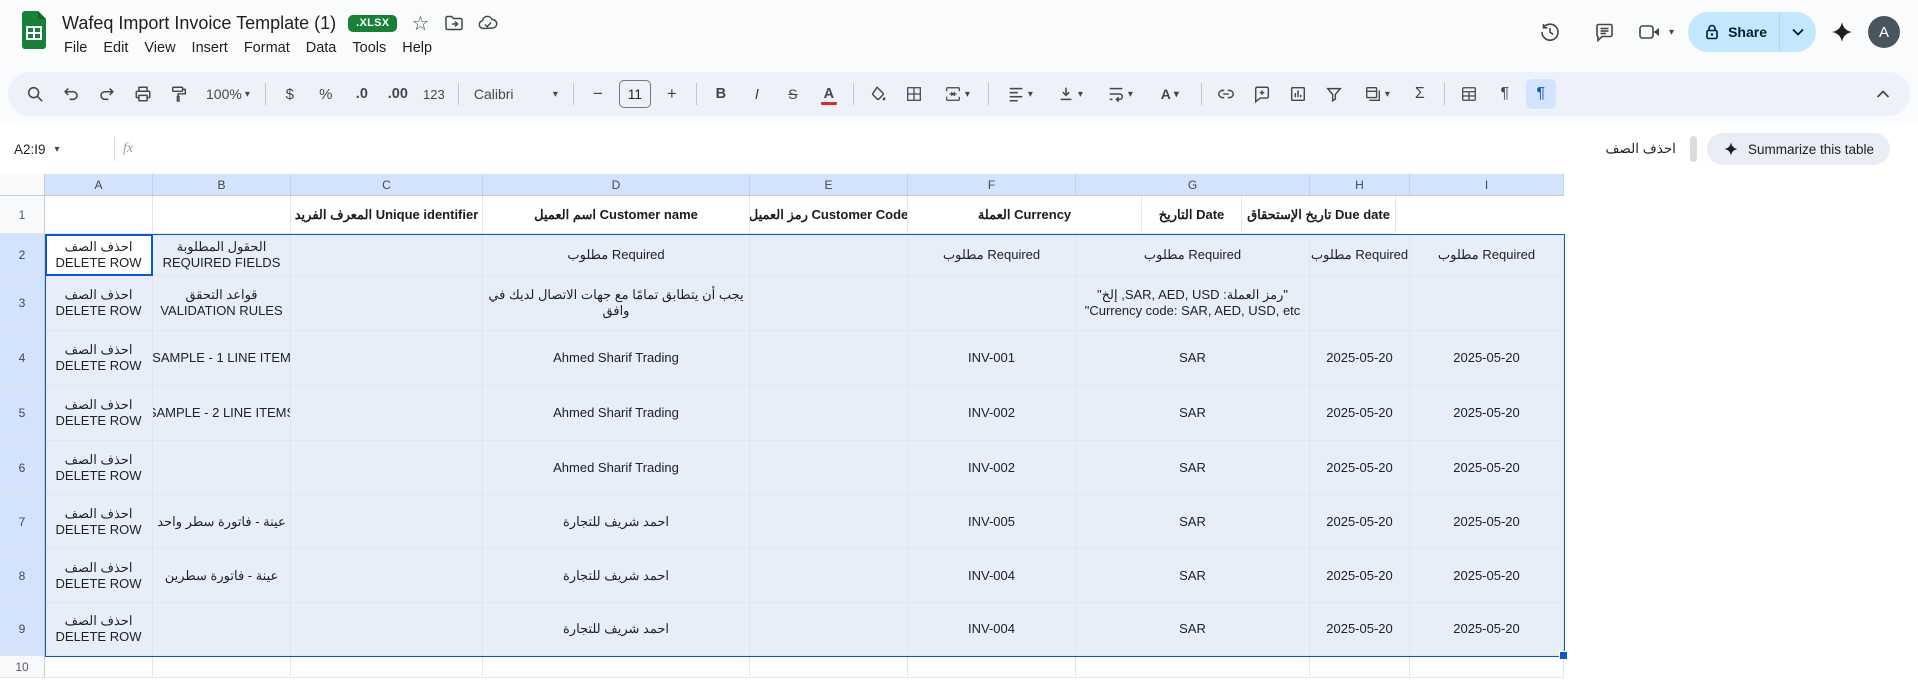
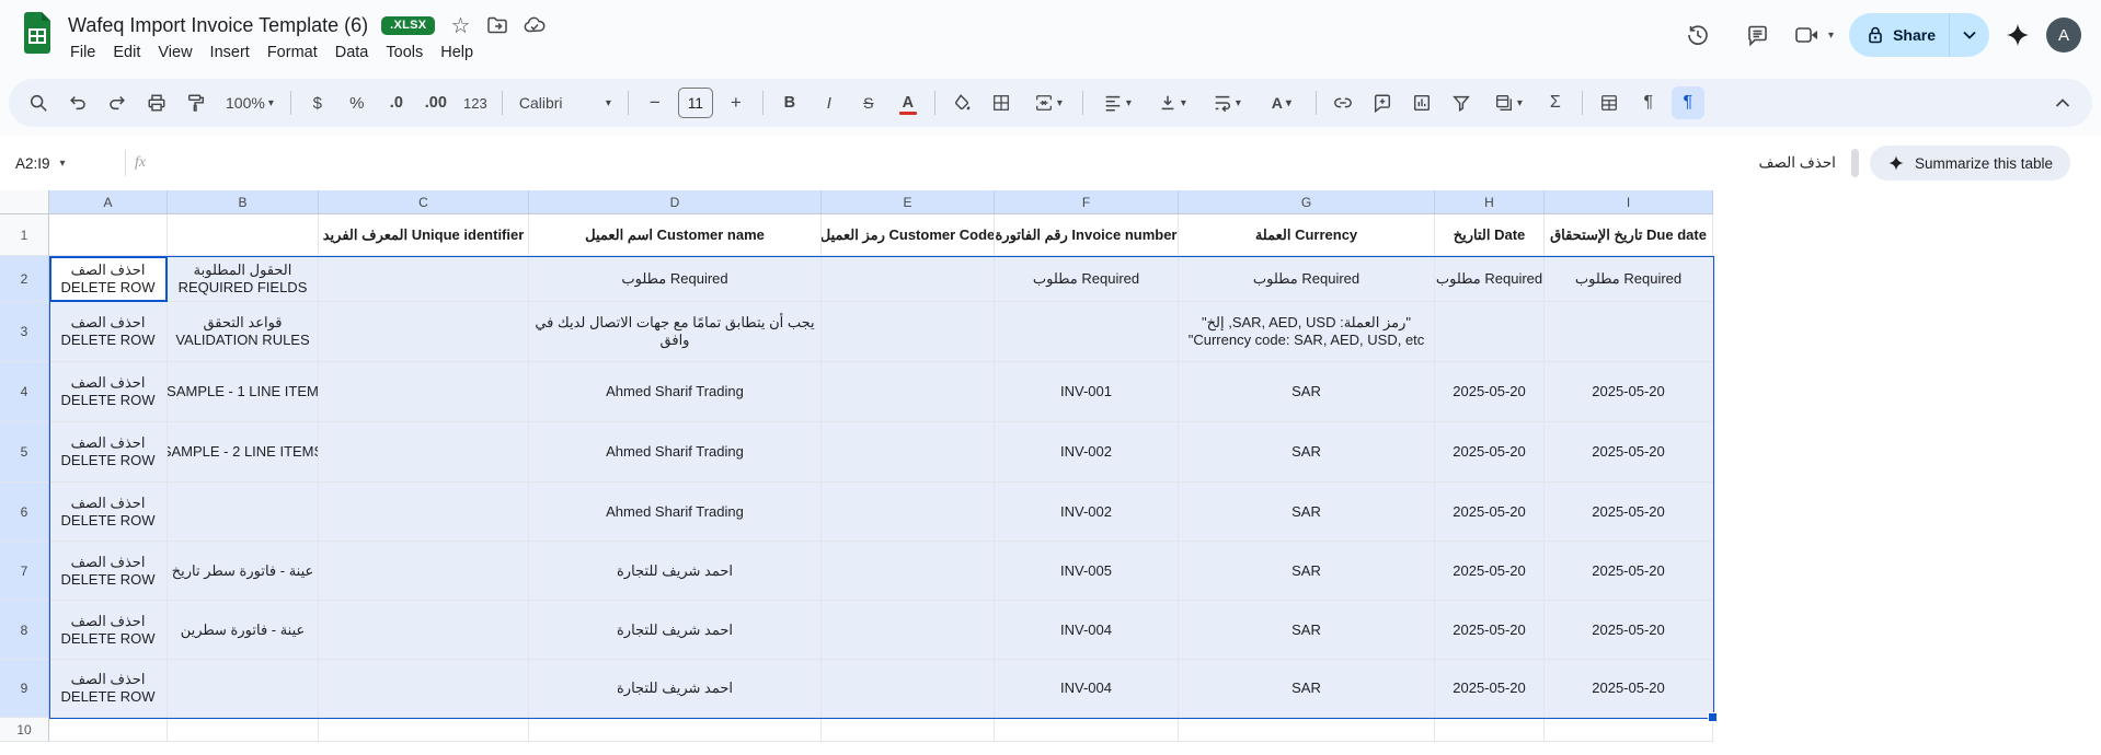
- Wafeq Import Invoice Template (1)
+ Wafeq Import Invoice Template (6)
  .XLSX
  ☆
  File
  Edit
  View
  Insert
  Format
  Data
  Tools
  Help
  ▾
  Share
  A
  100%
  ▾
  $
  %
  .0
  .00
  123
  Calibri
  ▾
  −
  11
  +
  B
  I
  S
  A
  ▾
  ▾
  ▾
  ▾
  A
  ▾
  ▾
  Σ
  ¶
  ¶
  A2:I9
  ▾
  fx
  احذف الصف
  Summarize this table
  A
  B
  C
  D
  E
  F
  G
  H
  I
  1
  المعرف الفريد Unique identifier
  اسم العميل Customer name
  رمز العميل Customer Code
+ رقم الفاتورة Invoice number
  العملة Currency
  التاريخ Date
  تاريخ الإستحقاق Due date
  2
  احذف الصف
  DELETE ROW
  الحقول المطلوبة
  REQUIRED FIELDS
  مطلوب Required
  مطلوب Required
  مطلوب Required
  مطلوب Required
  مطلوب Required
  3
  احذف الصف
  DELETE ROW
  قواعد التحقق
  VALIDATION RULES
  يجب أن يتطابق تمامًا مع جهات الاتصال لديك في
  وافق
  "رمز العملة: SAR, AED, USD, إلخ"
  Currency code: SAR, AED, USD, etc"
  4
  احذف الصف
  DELETE ROW
  SAMPLE - 1 LINE ITEM
  Ahmed Sharif Trading
  INV-001
  SAR
  2025-05-20
  2025-05-20
  5
  احذف الصف
  DELETE ROW
  SAMPLE - 2 LINE ITEM
  Ahmed Sharif Trading
  INV-002
  SAR
  2025-05-20
  2025-05-20
  6
  احذف الصف
  DELETE ROW
  Ahmed Sharif Trading
  INV-002
  SAR
  2025-05-20
  2025-05-20
  7
  احذف الصف
  DELETE ROW
- عينة - فاتورة سطر واحد
+ عينة - فاتورة سطر تاريخ
  احمد شريف للتجارة
  INV-005
  SAR
  2025-05-20
  2025-05-20
  8
  احذف الصف
  DELETE ROW
  عينة - فاتورة سطرين
  احمد شريف للتجارة
  INV-004
  SAR
  2025-05-20
  2025-05-20
  9
  احذف الصف
  DELETE ROW
  احمد شريف للتجارة
  INV-004
  SAR
  2025-05-20
  2025-05-20
  10
